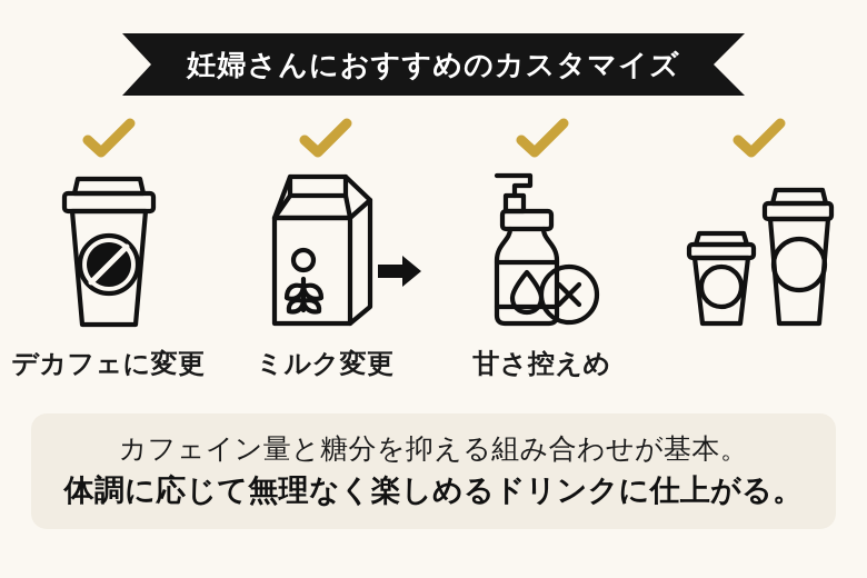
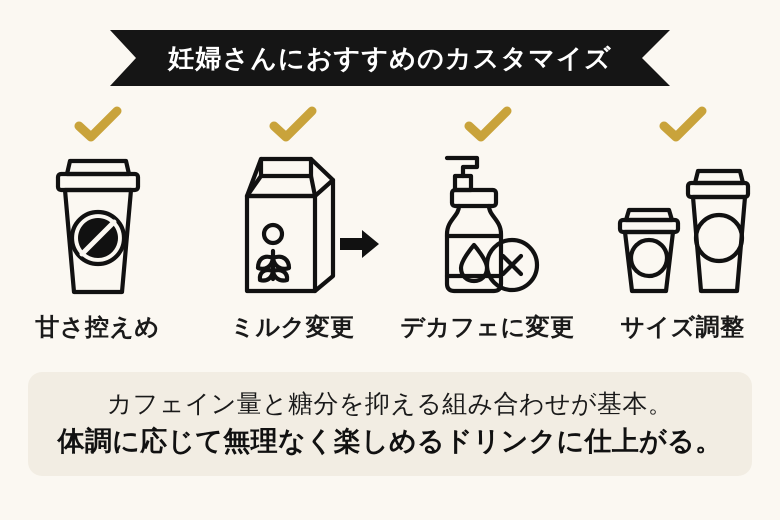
  妊婦さんにおすすめのカスタマイズ
- デカフェに変更
+ 甘さ控えめ
  ミルク変更
- 甘さ控えめ
+ デカフェに変更
+ サイズ調整
  カフェイン量と糖分を抑える組み合わせが基本。
  体調に応じて無理なく楽しめるドリンクに仕上がる。
